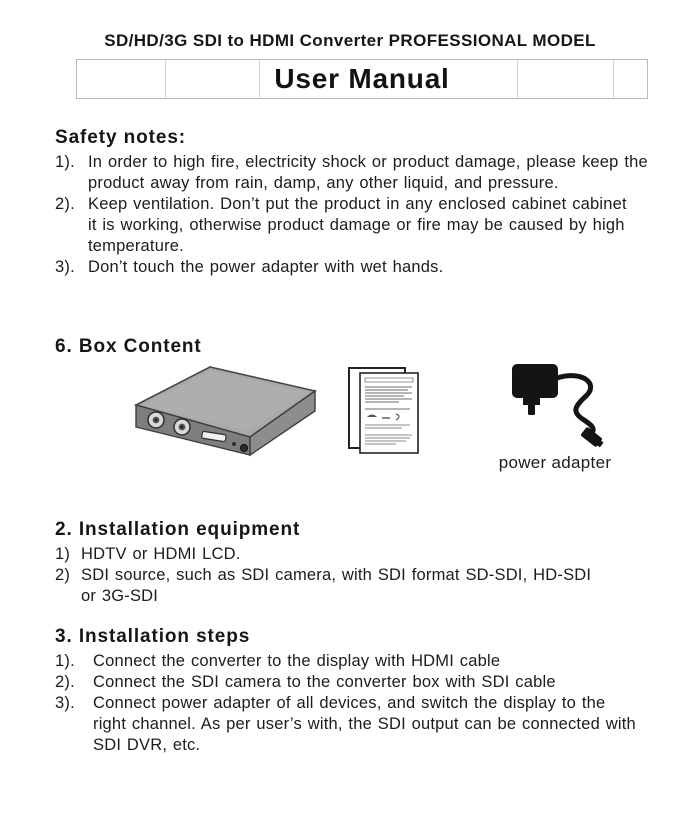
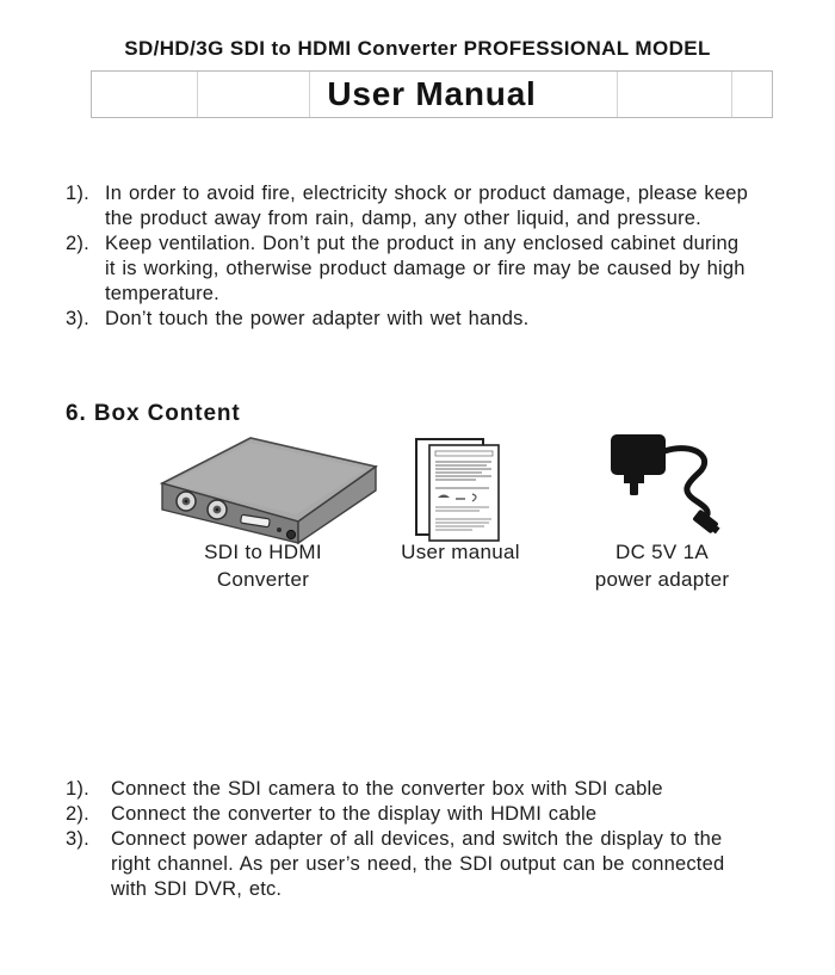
  SD/HD/3G SDI to HDMI Converter PROFESSIONAL MODEL
  User Manual
- Safety notes:
  1).
- In order to high fire, electricity shock or product damage, please keep the product away from rain, damp, any other liquid, and pressure.
+ In order to avoid fire, electricity shock or product damage, please keep the product away from rain, damp, any other liquid, and pressure.
  2).
- Keep ventilation. Don’t put the product in any enclosed cabinet cabinet it is working, otherwise product damage or fire may be caused by high temperature.
+ Keep ventilation. Don’t put the product in any enclosed cabinet during it is working, otherwise product damage or fire may be caused by high temperature.
  3).
  Don’t touch the power adapter with wet hands.
  6. Box Content
+ SDI to HDMI
+ Converter
+ User manual
+ DC 5V 1A
  power adapter
- 2. Installation equipment
- 1)
- HDTV or HDMI LCD.
- 2)
- SDI source, such as SDI camera, with SDI format SD-SDI, HD-SDI or 3G-SDI
- 3. Installation steps
  1).
- Connect the converter to the display with HDMI cable
+ Connect the SDI camera to the converter box with SDI cable
  2).
- Connect the SDI camera to the converter box with SDI cable
+ Connect the converter to the display with HDMI cable
  3).
- Connect power adapter of all devices, and switch the display to the right channel. As per user’s with, the SDI output can be connected with SDI DVR, etc.
+ Connect power adapter of all devices, and switch the display to the right channel. As per user’s need, the SDI output can be connected with SDI DVR, etc.
